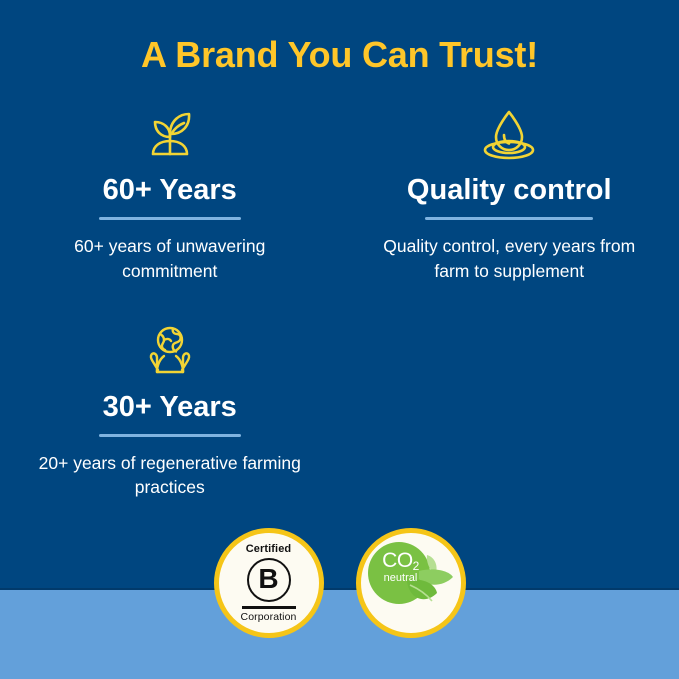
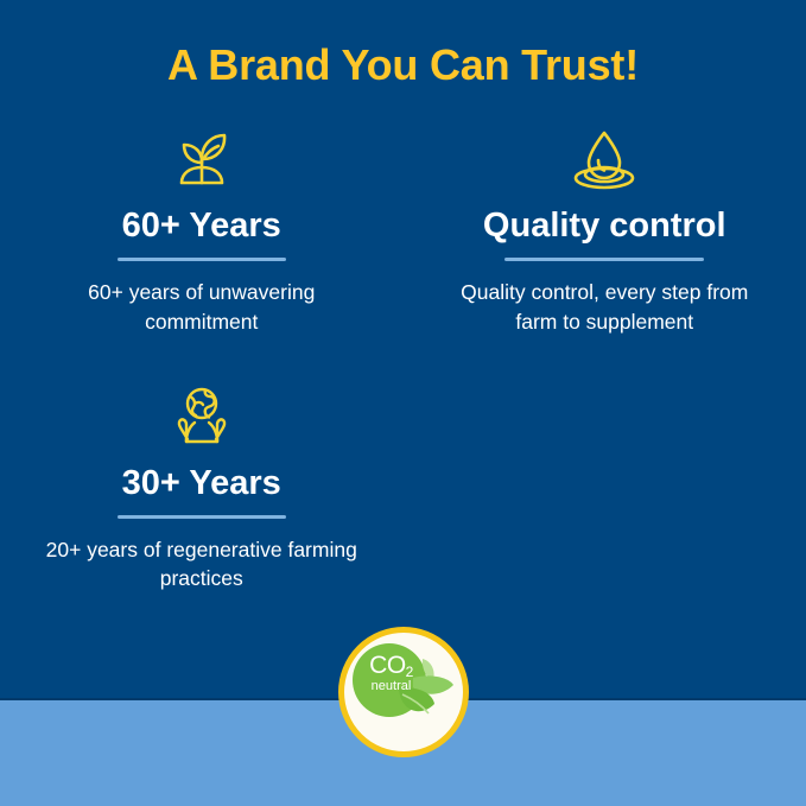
  A Brand You Can Trust!
  60+ Years
  60+ years of unwavering commitment
  Quality control
- Quality control, every years from farm to supplement
+ Quality control, every step from farm to supplement
  30+ Years
  20+ years of regenerative farming practices
- Certified
- B
- Corporation
  CO2
  neutral
